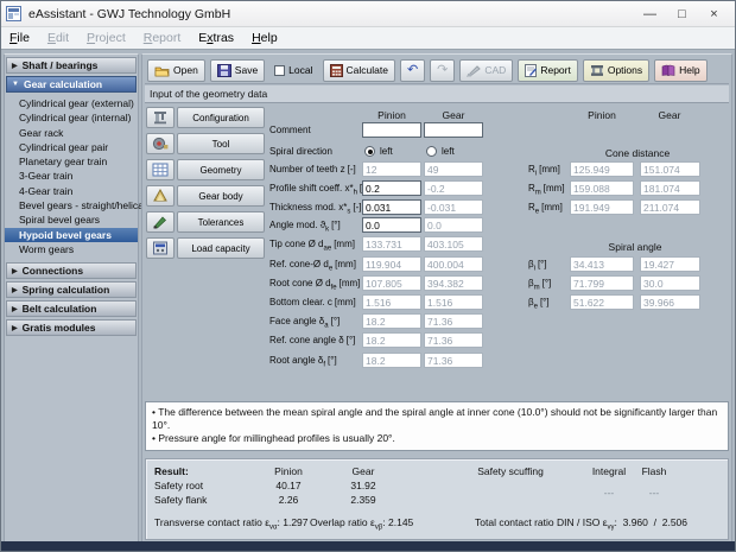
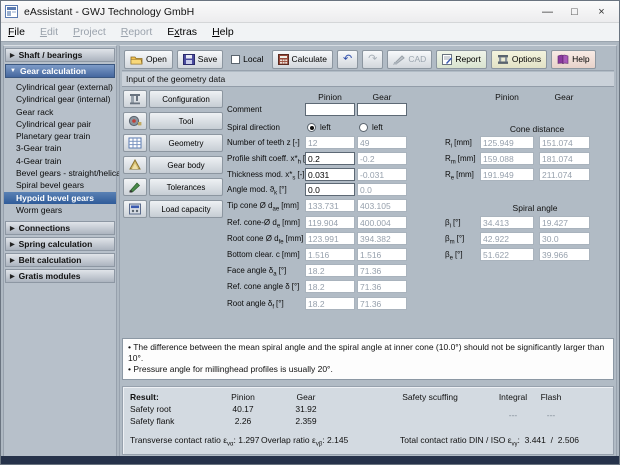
  eAssistant - GWJ Technology GmbH
  —
  □
  ×
  File
  Edit
  Project
  Report
  Extras
  Help
  Shaft / bearings
  Gear calculation
  Cylindrical gear (external)
  Cylindrical gear (internal)
  Gear rack
  Cylindrical gear pair
  Planetary gear train
  3-Gear train
  4-Gear train
  Bevel gears - straight/helic
  Spiral bevel gears
  Hypoid bevel gears
  Worm gears
  Connections
  Spring calculation
  Belt calculation
  Gratis modules
  Open
  Save
  Local
  Calculate
  ↶
  ↷
  CAD
  Report
  Options
  Help
  Input of the geometry data
  Configuration
  Tool
  Geometry
  Gear body
  Tolerances
  Load capacity
  Pinion
  Gear
  Pinion
  Gear
  Comment
  Spiral direction
  left
  left
  Number of teeth z [-]
  12
  49
  Profile shift coeff. x*
  0.2
  -0.2
  Thickness mod. x* [-]
  0.031
  -0.031
  Angle mod. ϑ [°]
  0.0
  0.0
  Tip cone Ø d [mm]
  133.731
  403.105
  Ref. cone-Ø d [mm]
  119.904
  400.004
  Root cone Ø d [mm]
- 107.805
+ 123.991
  394.382
  Bottom clear. c [mm]
  1.516
  1.516
  Face angle δ [°]
  18.2
  71.36
  Ref. cone angle δ [°]
  18.2
  71.36
  Root angle δ [°]
  18.2
  71.36
  Cone distance
  R [mm]
  125.949
  151.074
  R [mm]
  159.088
  181.074
  R [mm]
  191.949
  211.074
  Spiral angle
  β [°]
  34.413
  19.427
  β [°]
- 71.799
+ 42.922
  30.0
  β [°]
  51.622
  39.966
  The difference between the mean spiral angle and the spiral angle at inner cone (10.0°) should not be significantly larger than 10°.
  Pressure angle for millinghead profiles is usually 20°.
  Result:
  Pinion
  Gear
  Safety scuffing
  Integral
  Flash
  Safety root
  40.17
  31.92
  ---
  ---
  Safety flank
  2.26
  2.359
  Transverse contact ratio ε : 1.297
  Overlap ratio ε : 2.145
- Total contact ratio DIN / ISO ε : 3.960 / 2.506
+ Total contact ratio DIN / ISO ε : 3.441 / 2.506
